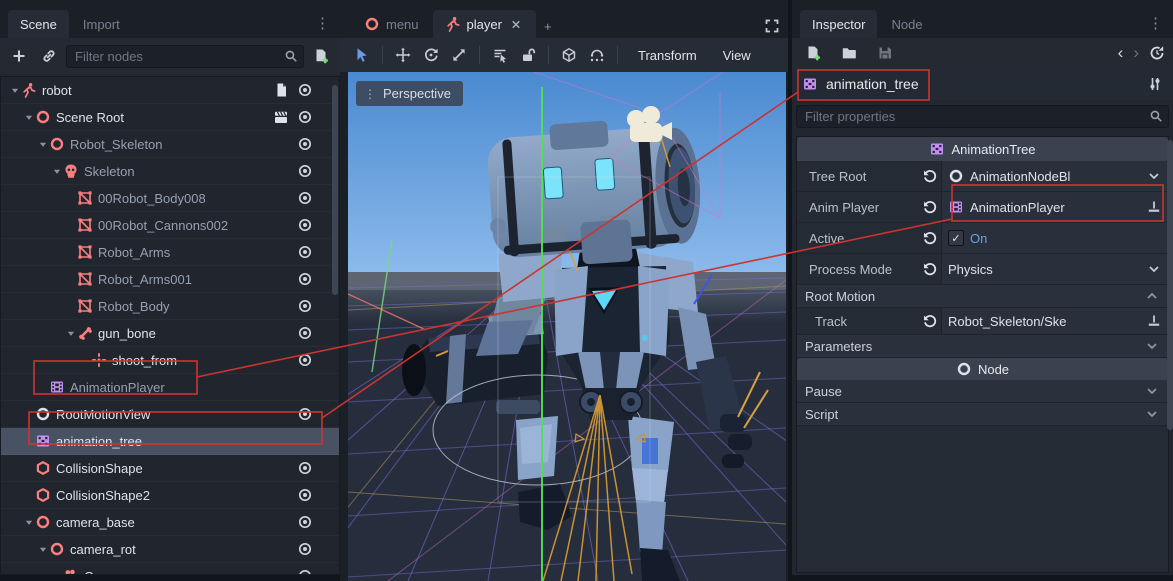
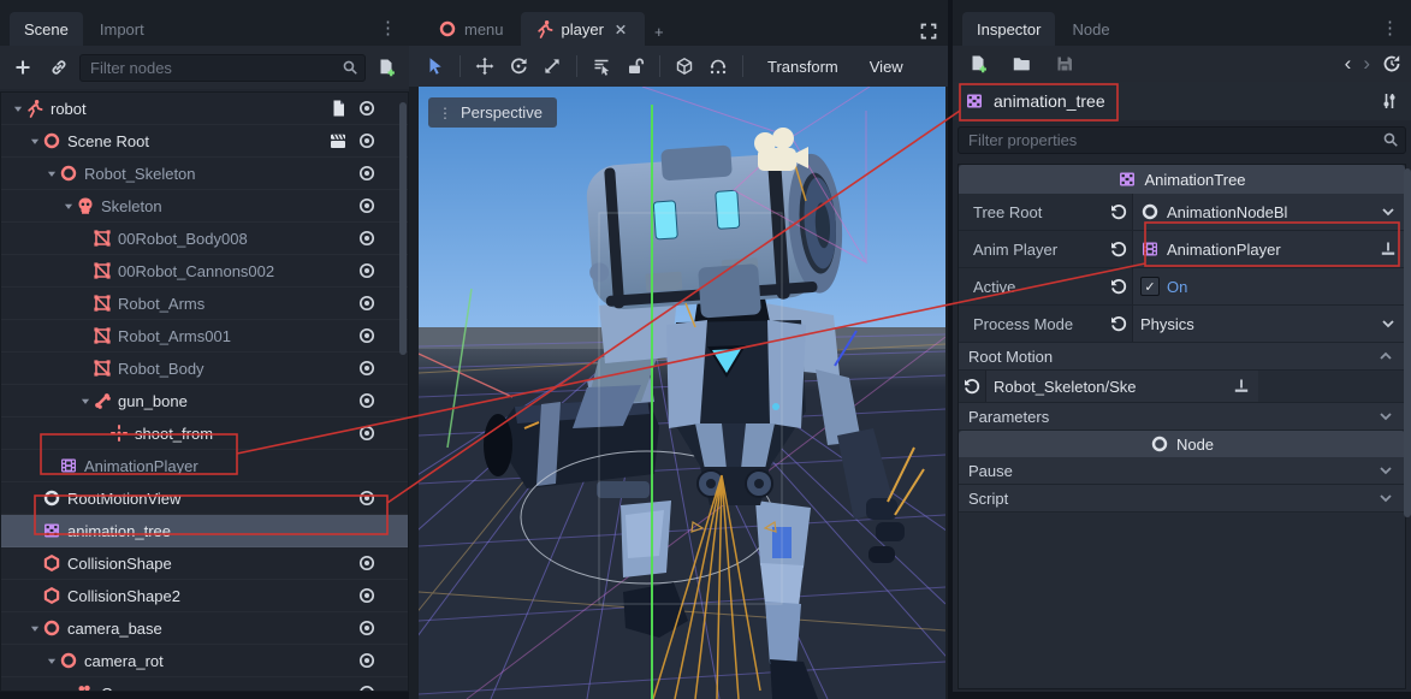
  Scene
  Import
  ⋮
  Filter nodes
  robot
  Scene Root
  Robot_Skeleton
  Skeleton
  00Robot_Body008
  00Robot_Cannons002
  Robot_Arms
  Robot_Arms001
  Robot_Body
  gun_bone
  shoot_from
  AnimationPlayer
  RootMotionView
  animation_tree
  CollisionShape
  CollisionShape2
  camera_base
  camera_rot
  menu
  player
  +
  Transform
  View
  ⋮
  Perspective
  Inspector
  Node
  ⋮
  ‹
  ›
  animation_tree
  Filter properties
  AnimationTree
  Tree Root
  AnimationNodeBl
  Anim Player
  AnimationPlayer
  Active
  ✓
  On
  Process Mode
  Physics
  Root Motion
- Track
  Robot_Skeleton/Ske
  Parameters
  Node
  Pause
  Script
